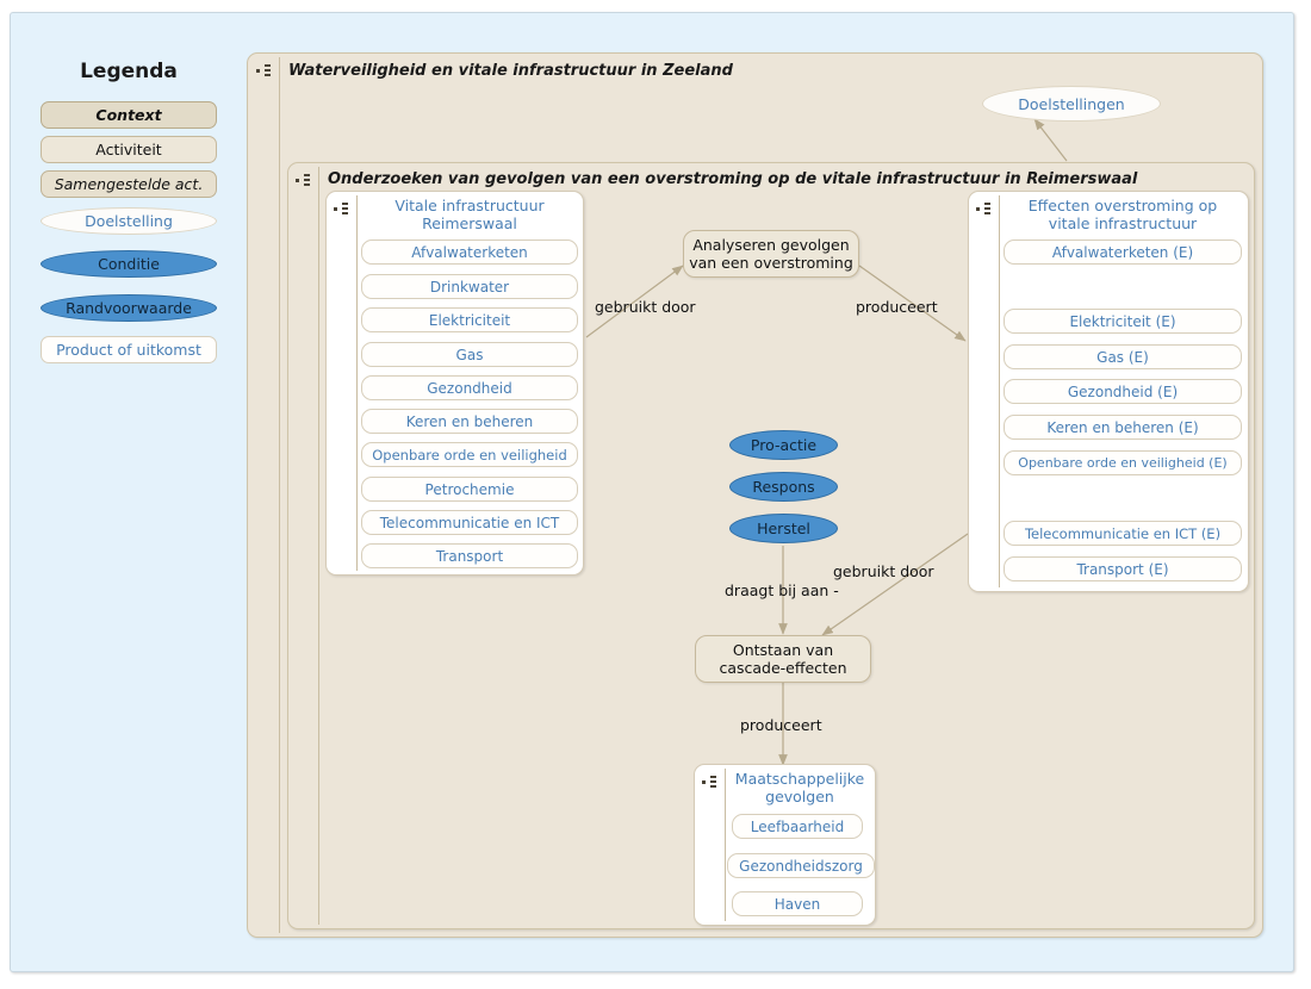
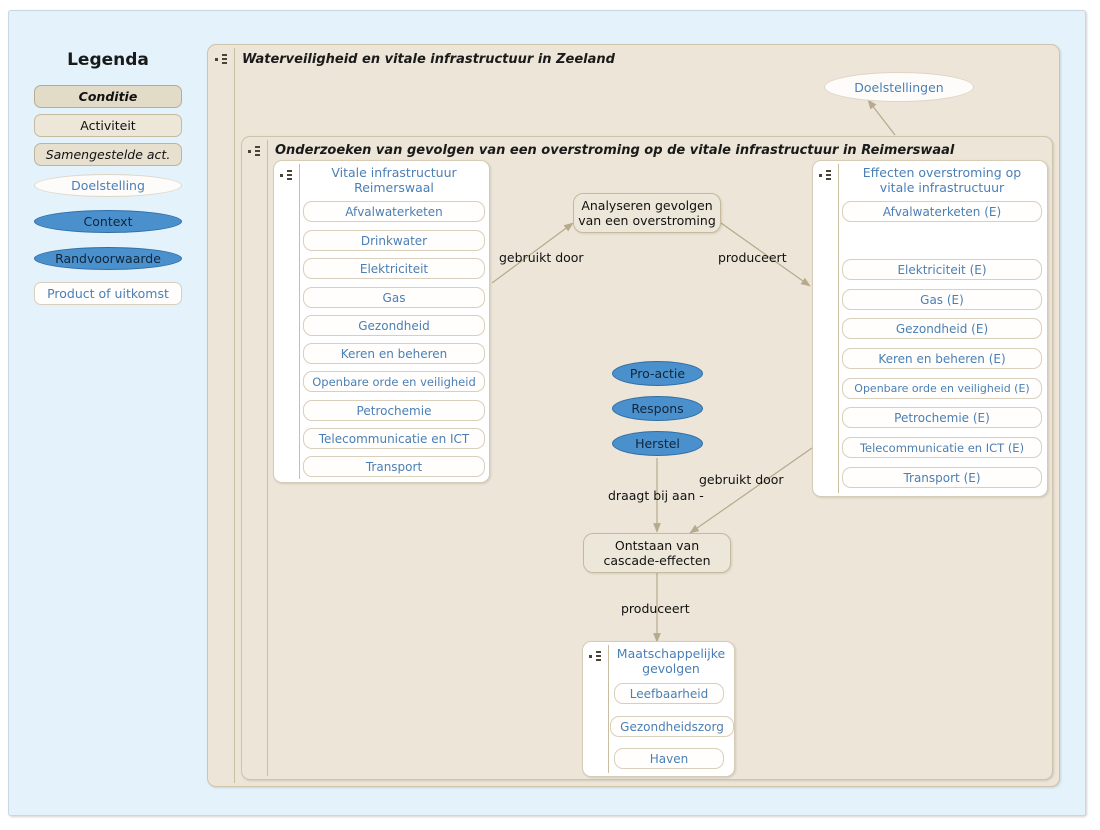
  Legenda
- Context
+ Conditie
  Activiteit
  Samengestelde act.
  Doelstelling
- Conditie
+ Context
  Randvoorwaarde
  Product of uitkomst
  Waterveiligheid en vitale infrastructuur in Zeeland
  Onderzoeken van gevolgen van een overstroming op de vitale infrastructuur in Reimerswaal
  Doelstellingen
  Vitale infrastructuur
  Reimerswaal
  Afvalwaterketen
  Drinkwater
  Elektriciteit
  Gas
  Gezondheid
  Keren en beheren
  Openbare orde en veiligheid
  Petrochemie
  Telecommunicatie en ICT
  Transport
  Effecten overstroming op
  vitale infrastructuur
  Afvalwaterketen (E)
  Elektriciteit (E)
  Gas (E)
  Gezondheid (E)
  Keren en beheren (E)
  Openbare orde en veiligheid (E)
+ Petrochemie (E)
  Telecommunicatie en ICT (E)
  Transport (E)
  Analyseren gevolgen
  van een overstroming
  Pro-actie
  Respons
  Herstel
  Ontstaan van
  cascade-effecten
  Maatschappelijke
  gevolgen
  Leefbaarheid
  Gezondheidszorg
  Haven
  gebruikt door
  produceert
  gebruikt door
  draagt bij aan -
  produceert
